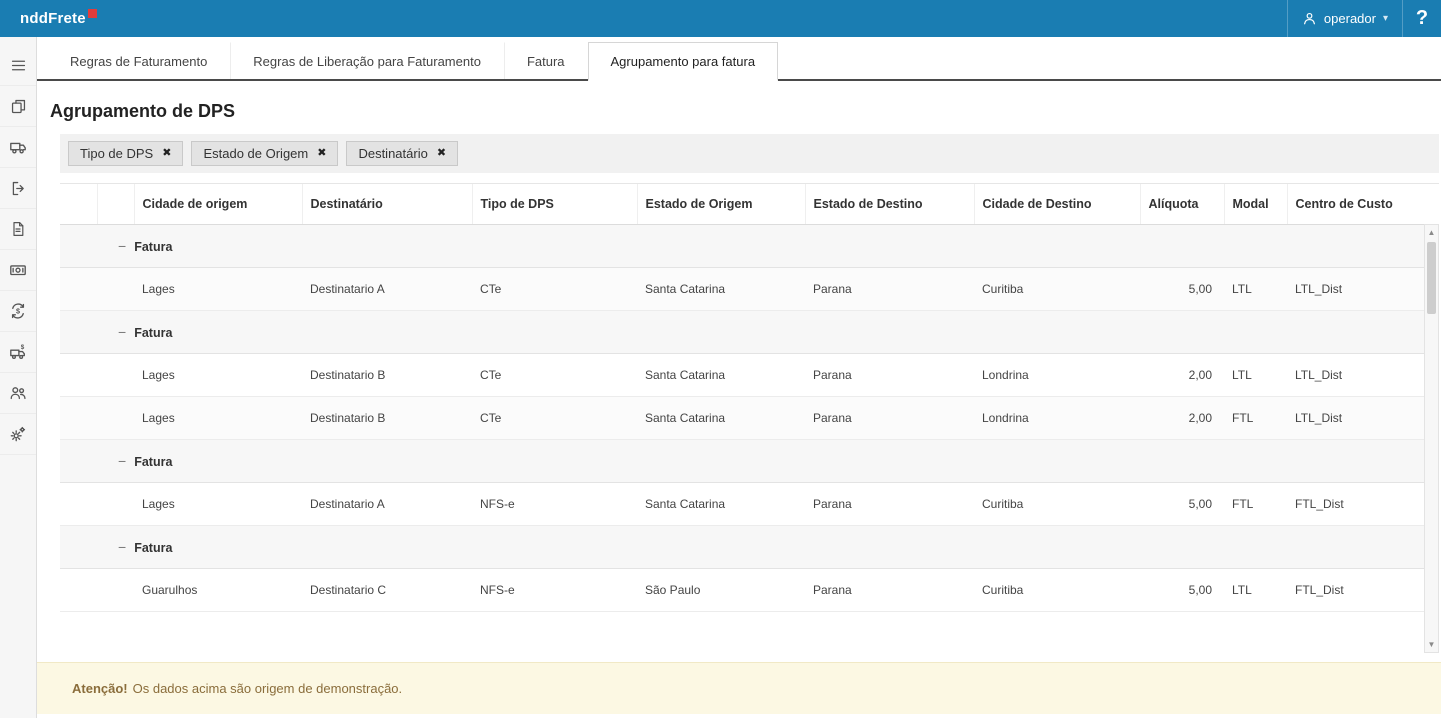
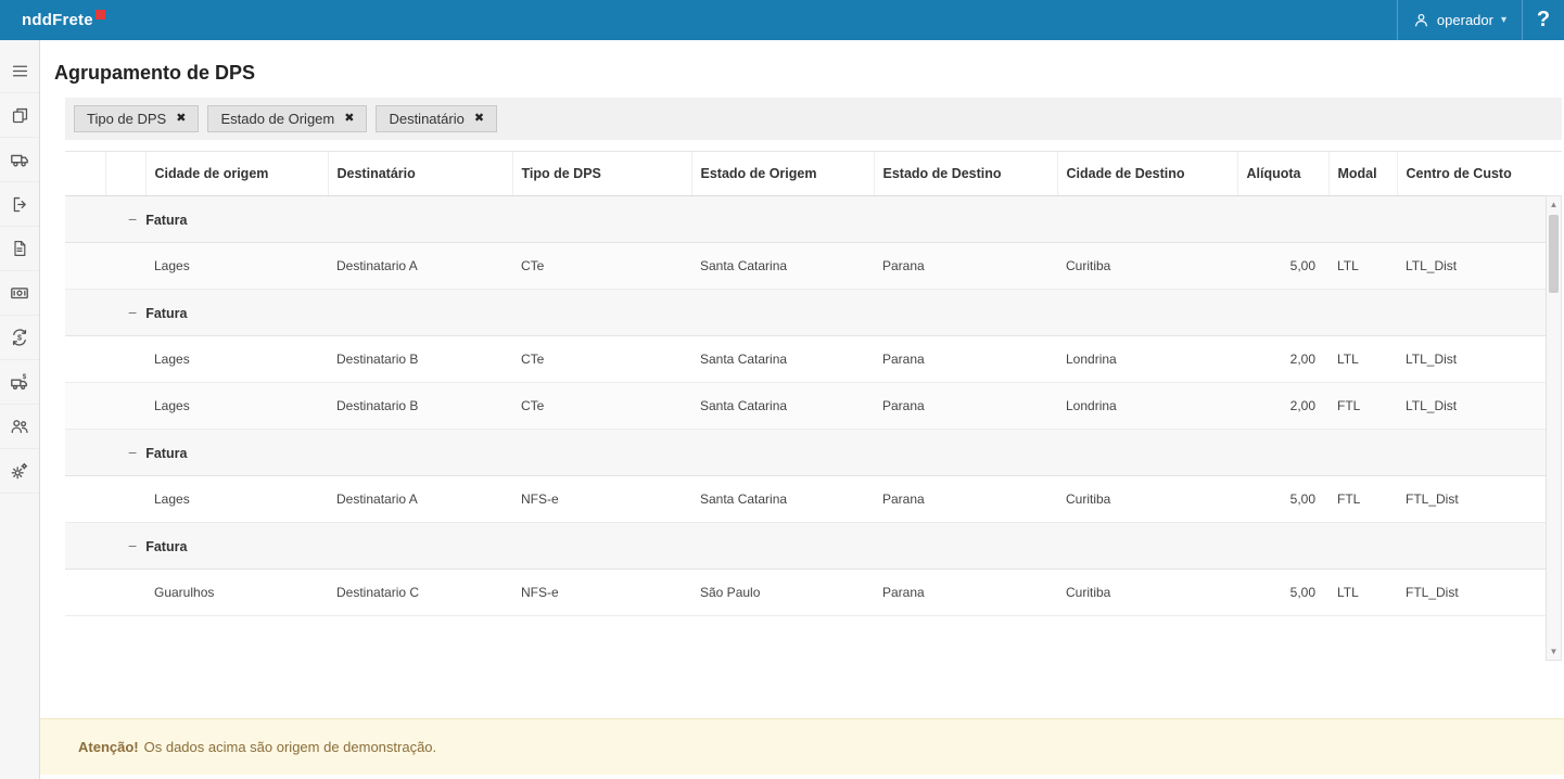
  nddFrete
  operador
  ▾
  ?
  $
- Regras de Faturamento
- Regras de Liberação para Faturamento
- Fatura
- Agrupamento para fatura
  Agrupamento de DPS
  Tipo de DPS
  ✖
  Estado de Origem
  ✖
  Destinatário
  ✖
  		Cidade de origem	Destinatário	Tipo de DPS	Estado de Origem	Estado de Destino	Cidade de Destino	Alíquota	Modal	Centro de Custo
  − Fatura
  		Lages	Destinatario A	CTe	Santa Catarina	Parana	Curitiba	5,00	LTL	LTL_Dist
  − Fatura
  		Lages	Destinatario B	CTe	Santa Catarina	Parana	Londrina	2,00	LTL	LTL_Dist
  		Lages	Destinatario B	CTe	Santa Catarina	Parana	Londrina	2,00	FTL	LTL_Dist
  − Fatura
  		Lages	Destinatario A	NFS-e	Santa Catarina	Parana	Curitiba	5,00	FTL	FTL_Dist
  − Fatura
  		Guarulhos	Destinatario C	NFS-e	São Paulo	Parana	Curitiba	5,00	LTL	FTL_Dist
  ▲
  ▼
  Atenção!
  Os dados acima são origem de demonstração.
